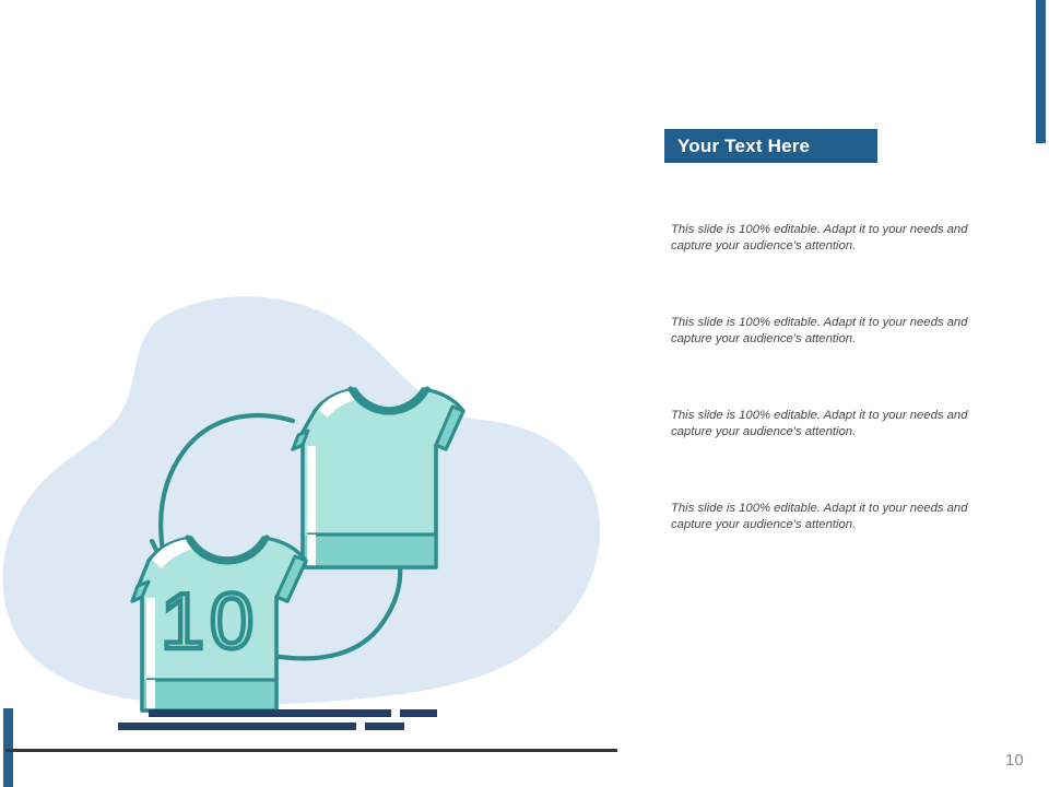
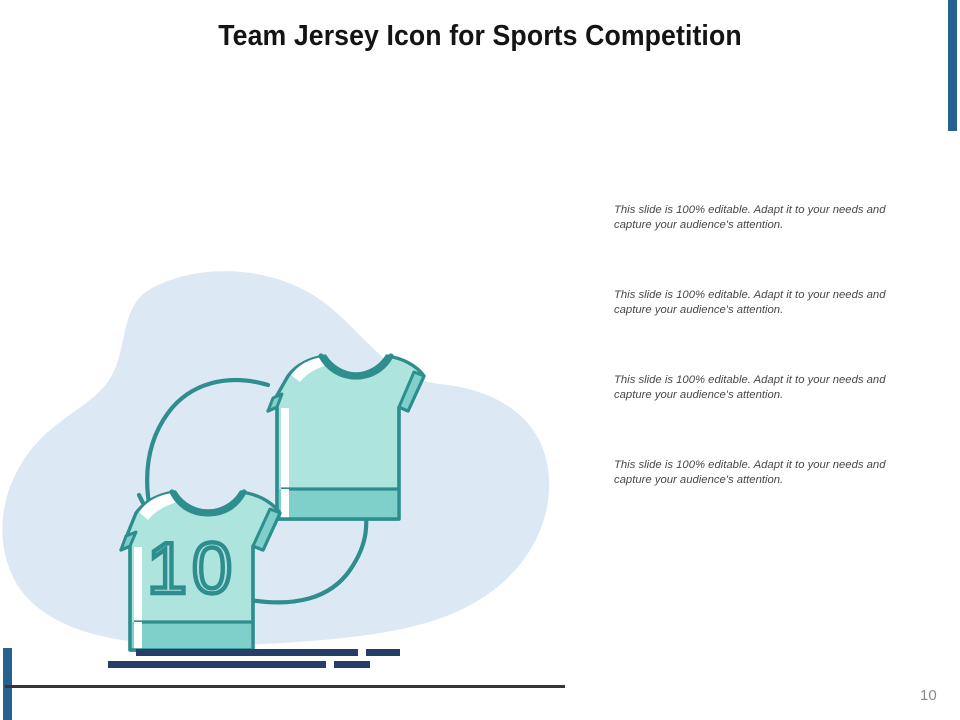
+ Team Jersey Icon for Sports Competition
  10
- Your Text Here
  This slide is 100% editable. Adapt it to your needs and capture your audience's attention.
  This slide is 100% editable. Adapt it to your needs and capture your audience's attention.
  This slide is 100% editable. Adapt it to your needs and capture your audience's attention.
  This slide is 100% editable. Adapt it to your needs and capture your audience's attention.
  10
